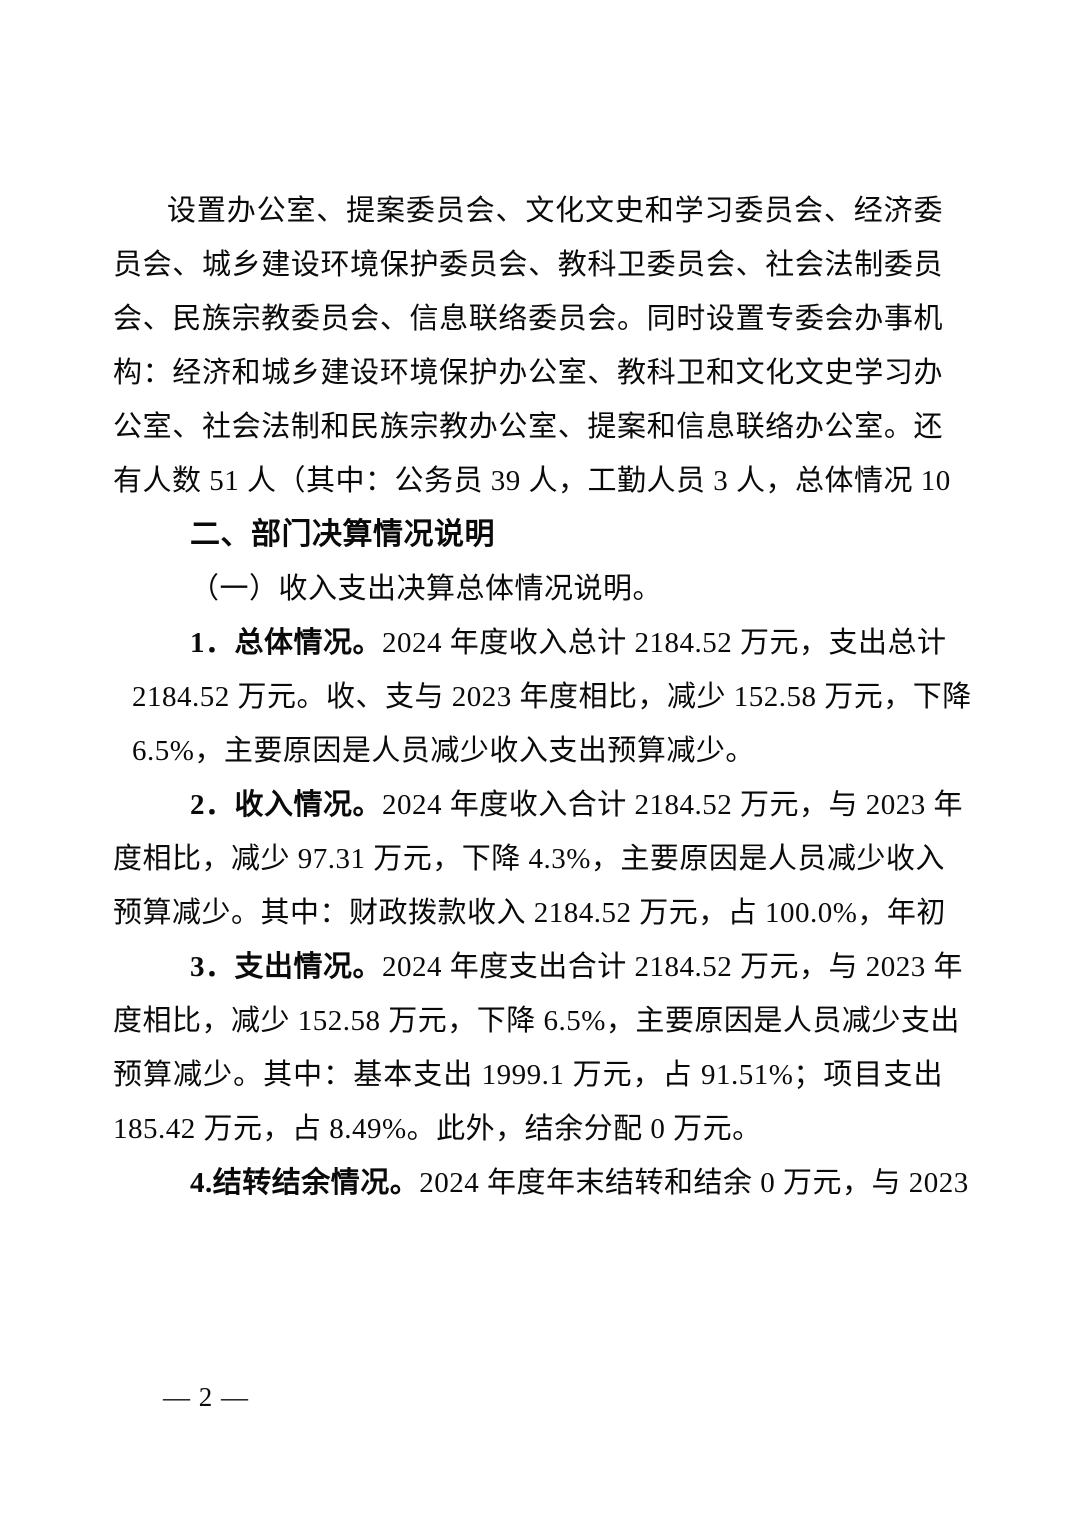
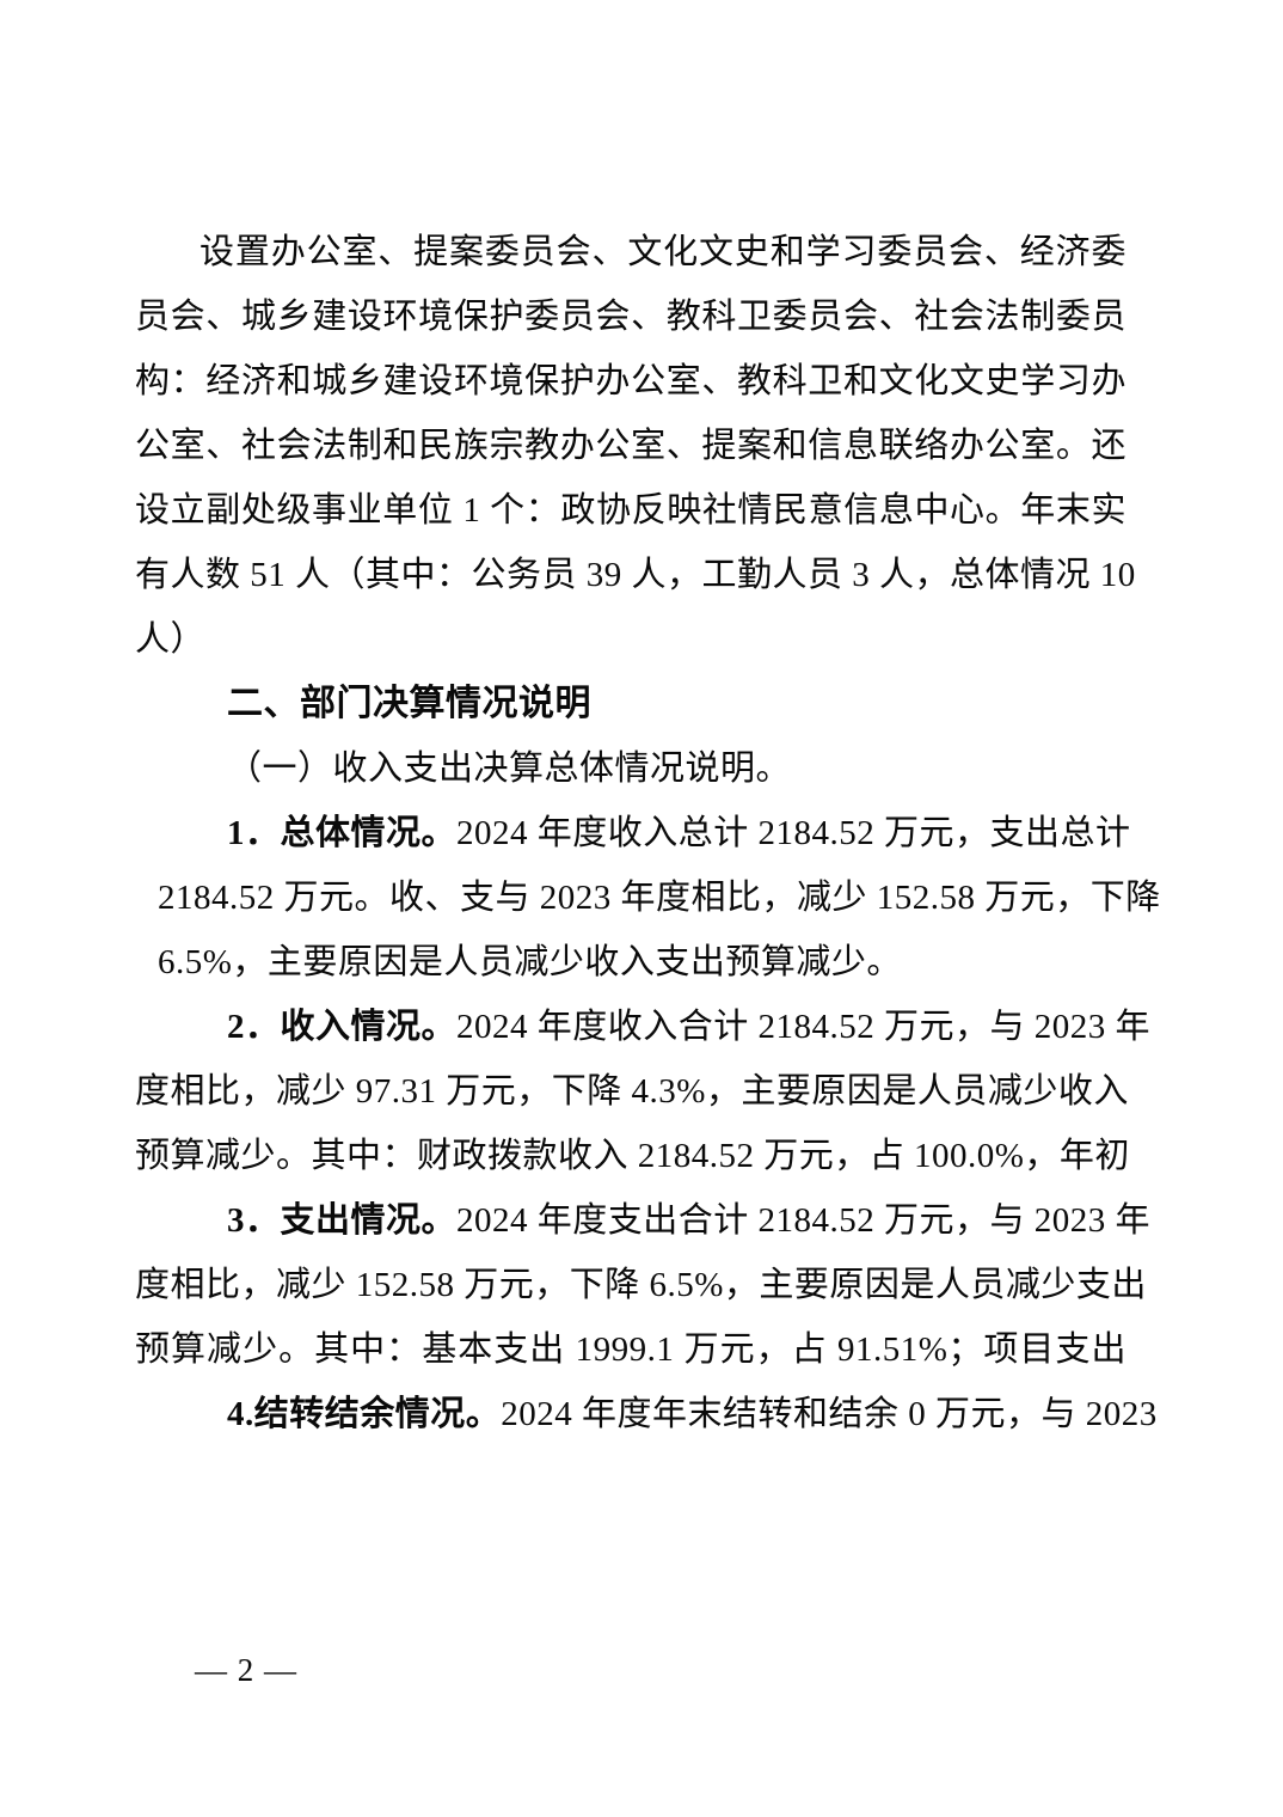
  设置办公室、提案委员会、文化文史和学习委员会、经济委
  员会、城乡建设环境保护委员会、教科卫委员会、社会法制委员
- 会、民族宗教委员会、信息联络委员会。同时设置专委会办事机
  构：经济和城乡建设环境保护办公室、教科卫和文化文史学习办
  公室、社会法制和民族宗教办公室、提案和信息联络办公室。还
+ 设立副处级事业单位 1 个：政协反映社情民意信息中心。年末实
  有人数 51 人（其中：公务员 39 人，工勤人员 3 人，总体情况 10
+ 人）
  二、部门决算情况说明
  （一）收入支出决算总体情况说明。
  1．总体情况。2024 年度收入总计 2184.52 万元，支出总计
  2184.52 万元。收、支与 2023 年度相比，减少 152.58 万元，下降
  6.5%，主要原因是人员减少收入支出预算减少。
  2．收入情况。2024 年度收入合计 2184.52 万元，与 2023 年
  度相比，减少 97.31 万元，下降 4.3%，主要原因是人员减少收入
  预算减少。其中：财政拨款收入 2184.52 万元，占 100.0%，年初
  3．支出情况。2024 年度支出合计 2184.52 万元，与 2023 年
  度相比，减少 152.58 万元，下降 6.5%，主要原因是人员减少支出
  预算减少。其中：基本支出 1999.1 万元，占 91.51%；项目支出
- 185.42 万元，占 8.49%。此外，结余分配 0 万元。
  4.结转结余情况。2024 年度年末结转和结余 0 万元，与 2023
  — 2 —
